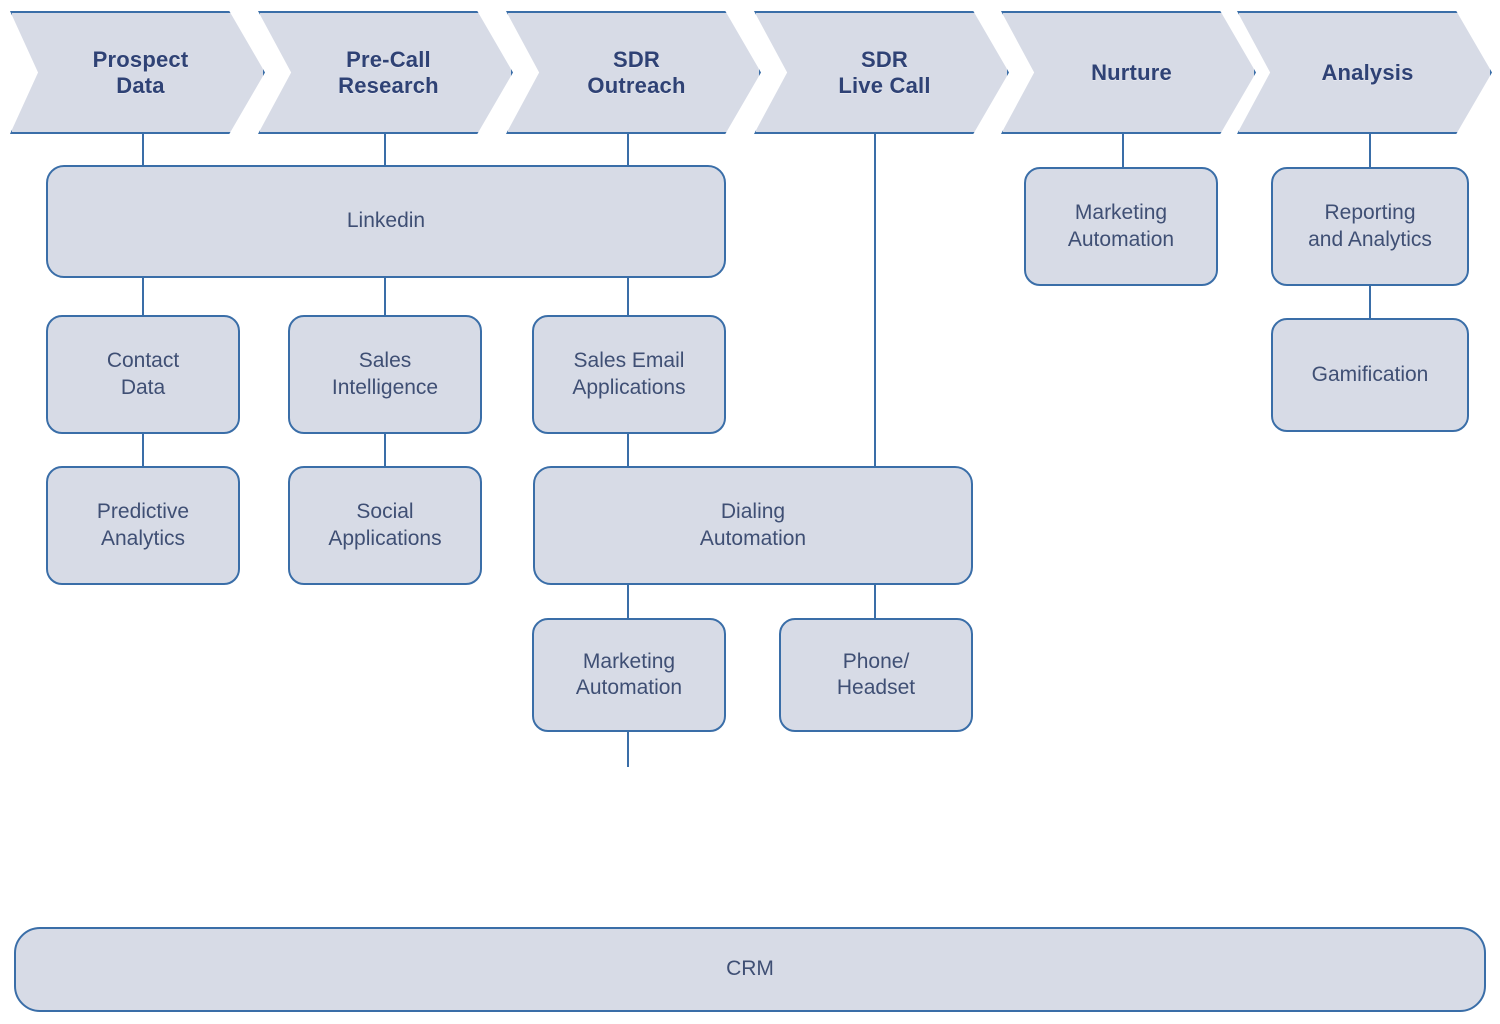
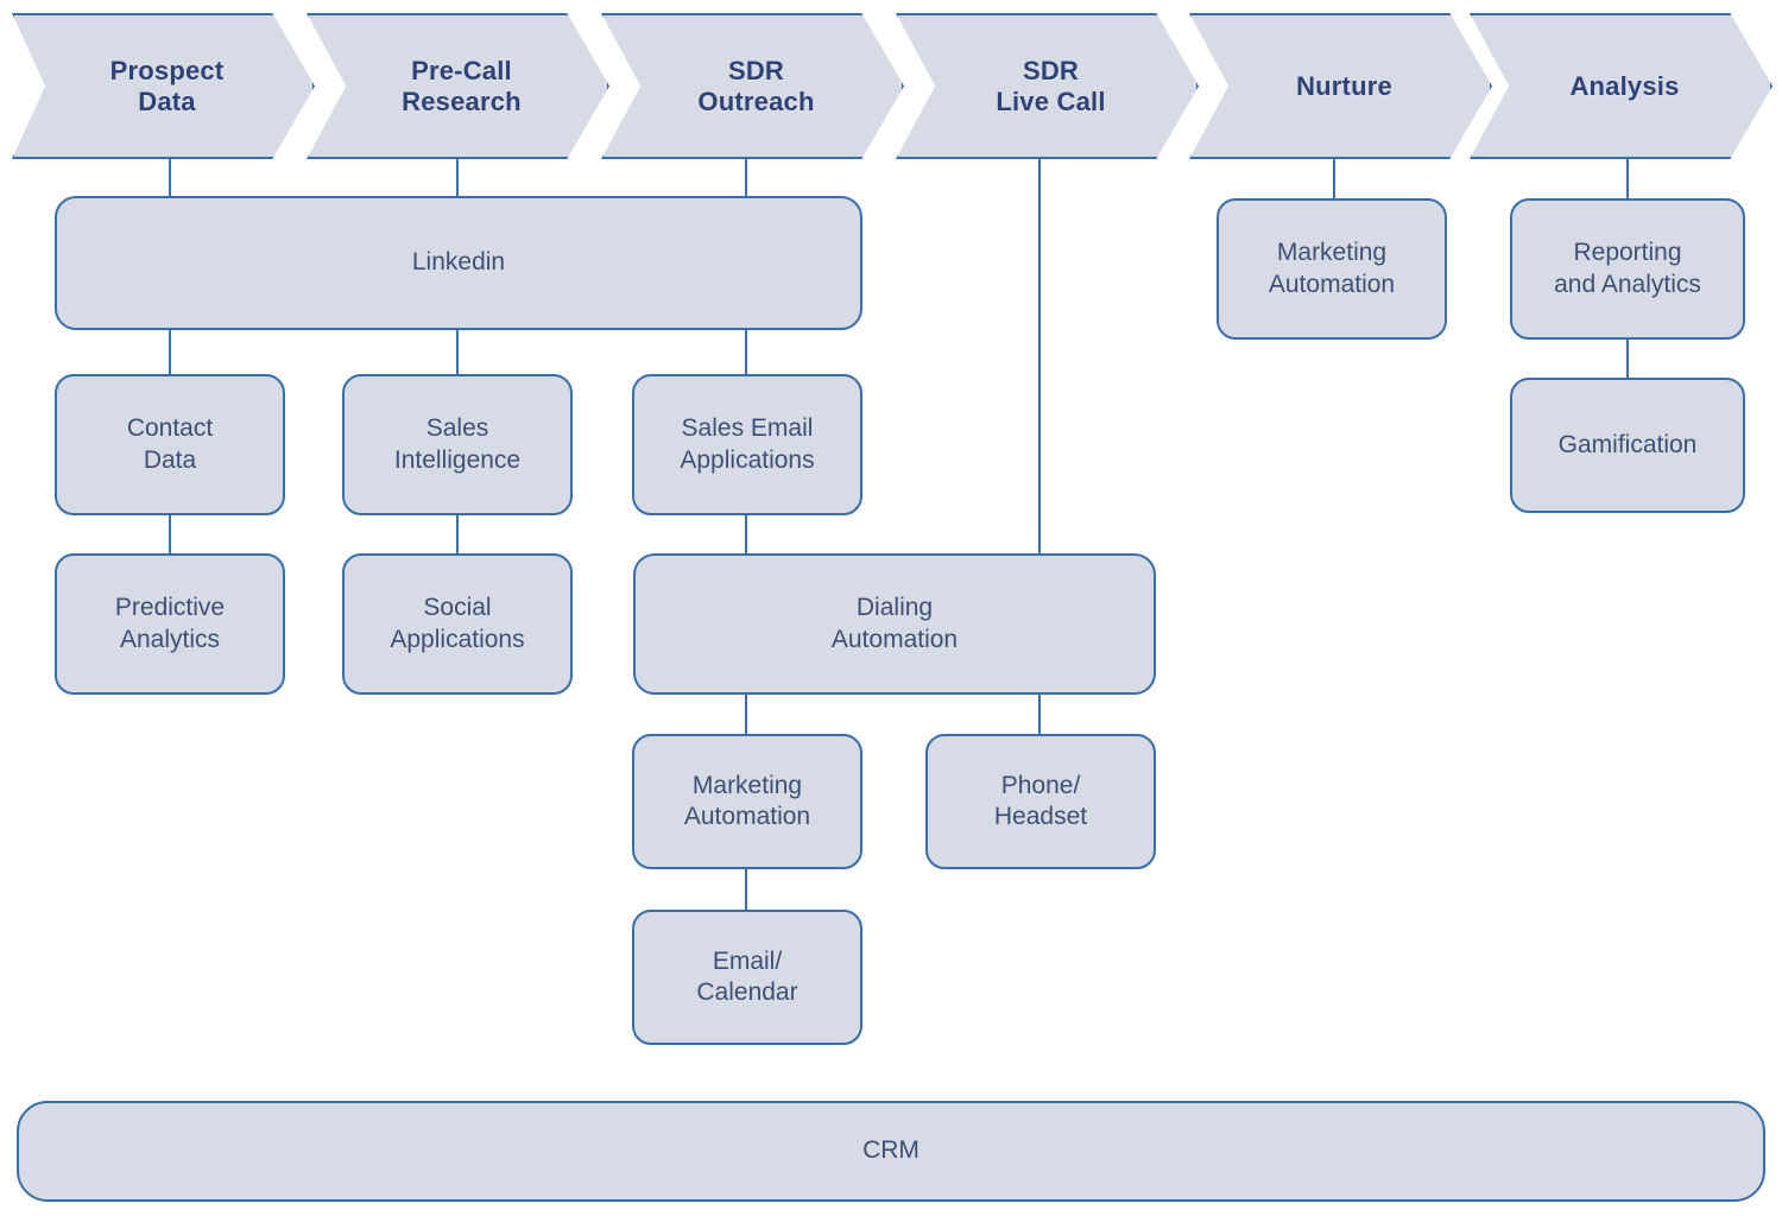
  Prospect
  Data
  Pre-Call
  Research
  SDR
  Outreach
  SDR
  Live Call
  Nurture
  Analysis
  Linkedin
  Contact
  Data
  Predictive
  Analytics
  Sales
  Intelligence
  Social
  Applications
  Sales Email
  Applications
  Dialing
  Automation
  Marketing
  Automation
+ Email/
+ Calendar
  Phone/
  Headset
  Marketing
  Automation
  Reporting
  and Analytics
  Gamification
  CRM
